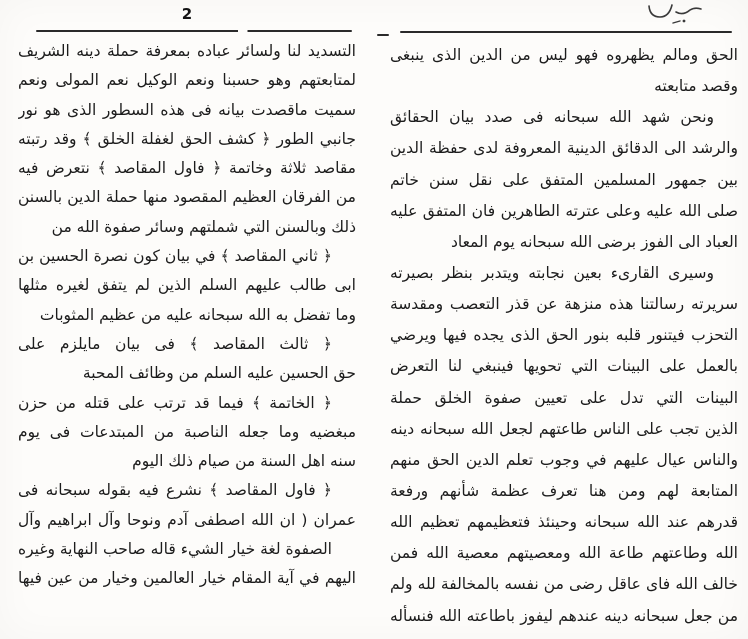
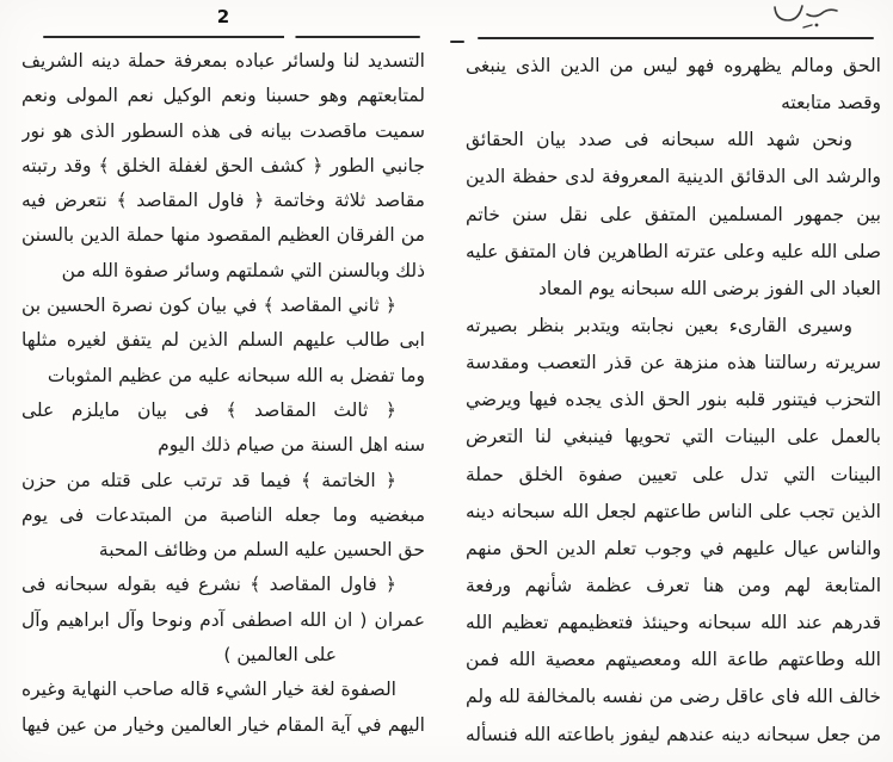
  2
  التسديد لنا ولسائر عباده بمعرفة حملة دينه الشريف
  لمتابعتهم وهو حسبنا ونعم الوكيل نعم المولى ونعم
  سميت ماقصدت بيانه فى هذه السطور الذى هو نور
  جانبي الطور ﴿ كشف الحق لغفلة الخلق ﴾ وقد رتبته
  مقاصد ثلاثة وخاتمة ﴿ فاول المقاصد ﴾ نتعرض فيه
  من الفرقان العظيم المقصود منها حملة الدين بالسنن
  ذلك وبالسنن التي شملتهم وسائر صفوة الله من
  ﴿ ثاني المقاصد ﴾ في بيان كون نصرة الحسين بن
  ابى طالب عليهم السلم الذين لم يتفق لغيره مثلها
  وما تفضل به الله سبحانه عليه من عظيم المثوبات
- حق الحسين عليه السلم من وظائف المحبة
+ سنه اهل السنة من صيام ذلك اليوم
  ﴿ الخاتمة ﴾ فيما قد ترتب على قتله من حزن
  مبغضيه وما جعله الناصبة من المبتدعات فى يوم
- سنه اهل السنة من صيام ذلك اليوم
+ حق الحسين عليه السلم من وظائف المحبة
  ﴿ فاول المقاصد ﴾ نشرع فيه بقوله سبحانه فى
  عمران ( ان الله اصطفى آدم ونوحا وآل ابراهيم وآل
+ على العالمين )
  الصفوة لغة خيار الشيء قاله صاحب النهاية وغيره
  اليهم في آية المقام خيار العالمين وخيار من عين فيها
  الحق ومالم يظهروه فهو ليس من الدين الذى ينبغى
  وقصد متابعته
  ونحن شهد الله سبحانه فى صدد بيان الحقائق
  والرشد الى الدقائق الدينية المعروفة لدى حفظة الدين
  بين جمهور المسلمين المتفق على نقل سنن خاتم
  صلى الله عليه وعلى عترته الطاهرين فان المتفق عليه
  العباد الى الفوز برضى الله سبحانه يوم المعاد
  وسيرى القارىء بعين نجابته ويتدبر بنظر بصيرته
  سريرته رسالتنا هذه منزهة عن قذر التعصب ومقدسة
  التحزب فيتنور قلبه بنور الحق الذى يجده فيها ويرضي
  بالعمل على البينات التي تحويها فينبغي لنا التعرض
  البينات التي تدل على تعيين صفوة الخلق حملة
  الذين تجب على الناس طاعتهم لجعل الله سبحانه دينه
  والناس عيال عليهم في وجوب تعلم الدين الحق منهم
  المتابعة لهم ومن هنا تعرف عظمة شأنهم ورفعة
  قدرهم عند الله سبحانه وحينئذ فتعظيمهم تعظيم الله
  الله وطاعتهم طاعة الله ومعصيتهم معصية الله فمن
  خالف الله فاى عاقل رضى من نفسه بالمخالفة لله ولم
  من جعل سبحانه دينه عندهم ليفوز باطاعته الله فنسأله
